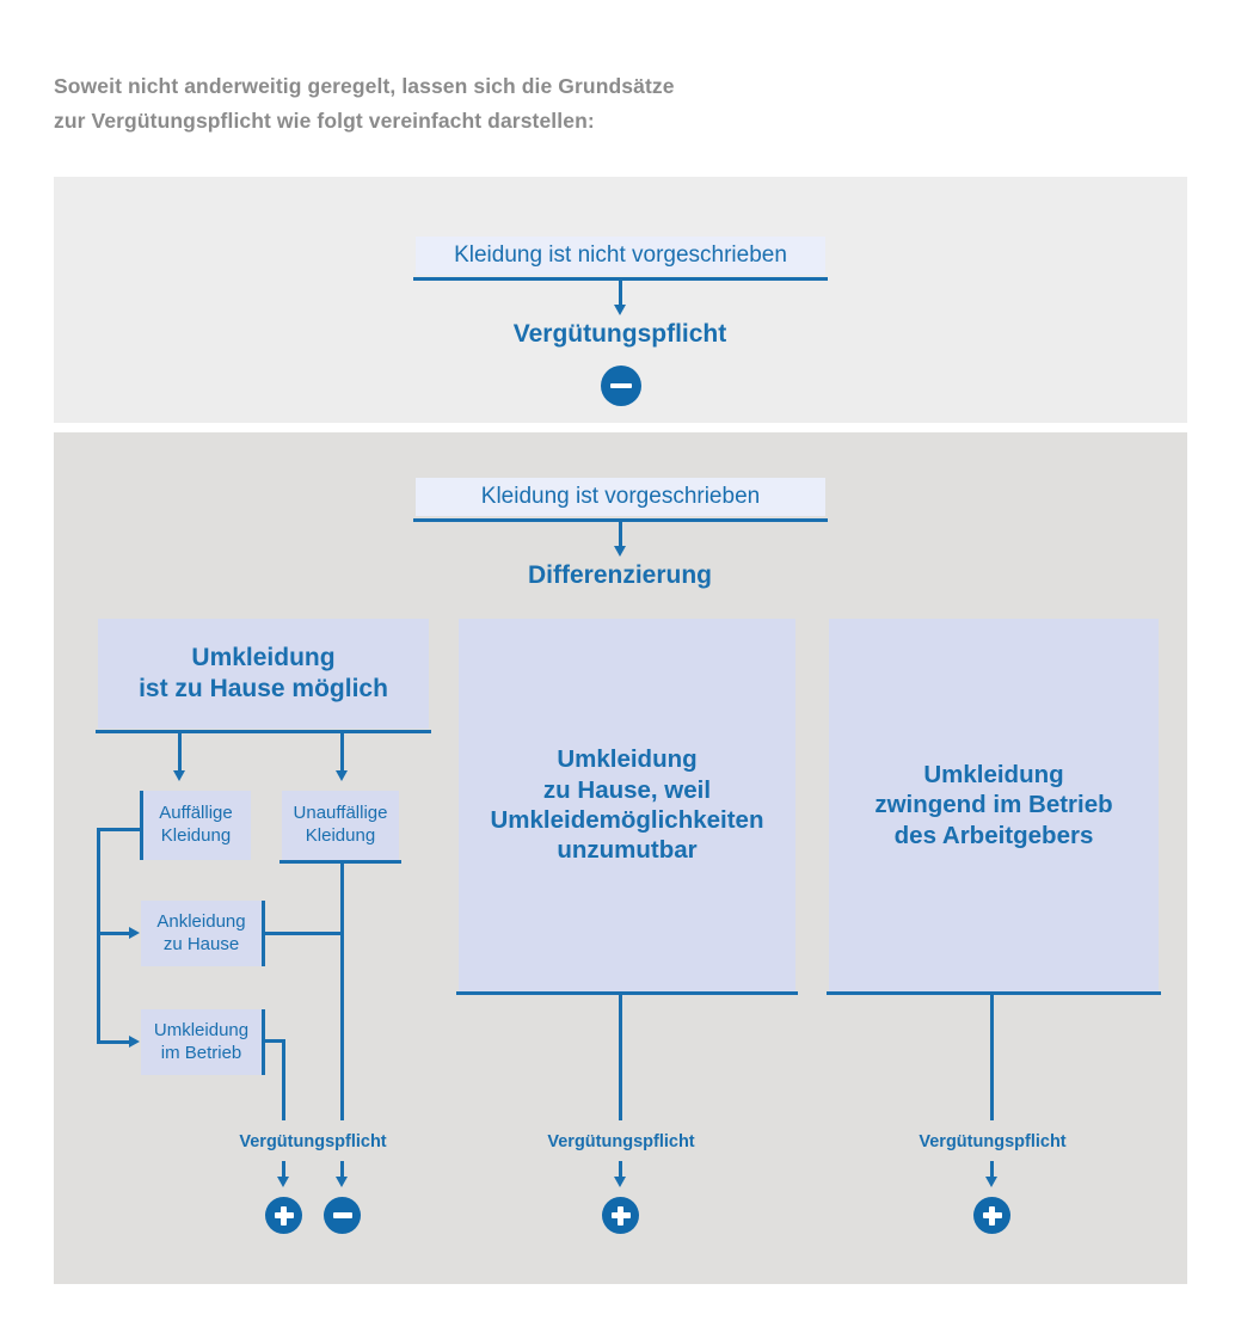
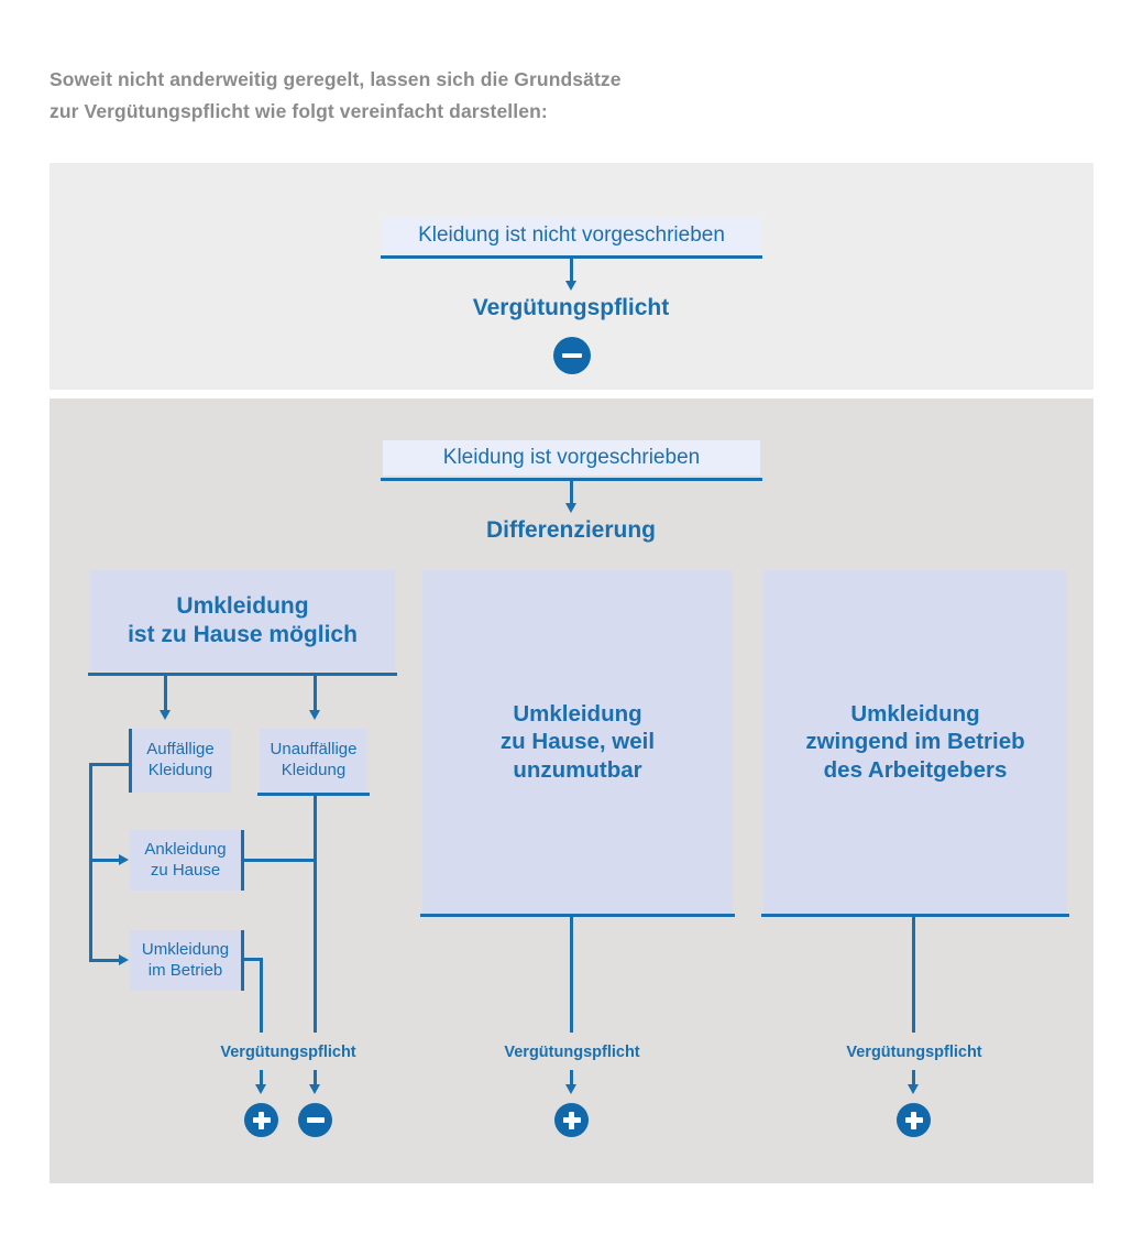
  Soweit nicht anderweitig geregelt, lassen sich die Grundsätze
  zur Vergütungspflicht wie folgt vereinfacht darstellen:
  Kleidung ist nicht vorgeschrieben
  Vergütungspflicht
  Kleidung ist vorgeschrieben
  Differenzierung
  Umkleidung
  ist zu Hause möglich
  Auffällige
  Kleidung
  Unauffällige
  Kleidung
  Ankleidung
  zu Hause
  Umkleidung
  im Betrieb
  Vergütungspflicht
  Umkleidung
  zu Hause, weil
- Umkleidemöglichkeiten
  unzumutbar
  Vergütungspflicht
  Umkleidung
  zwingend im Betrieb
  des Arbeitgebers
  Vergütungspflicht
